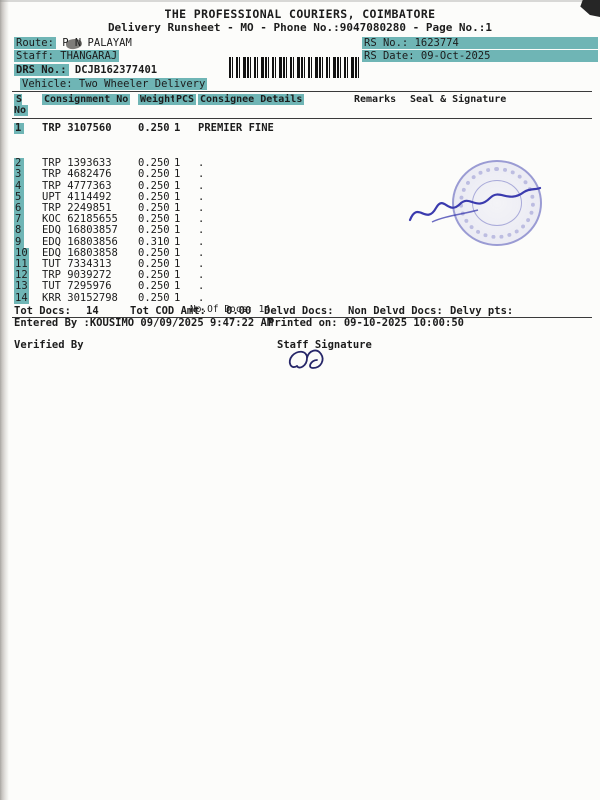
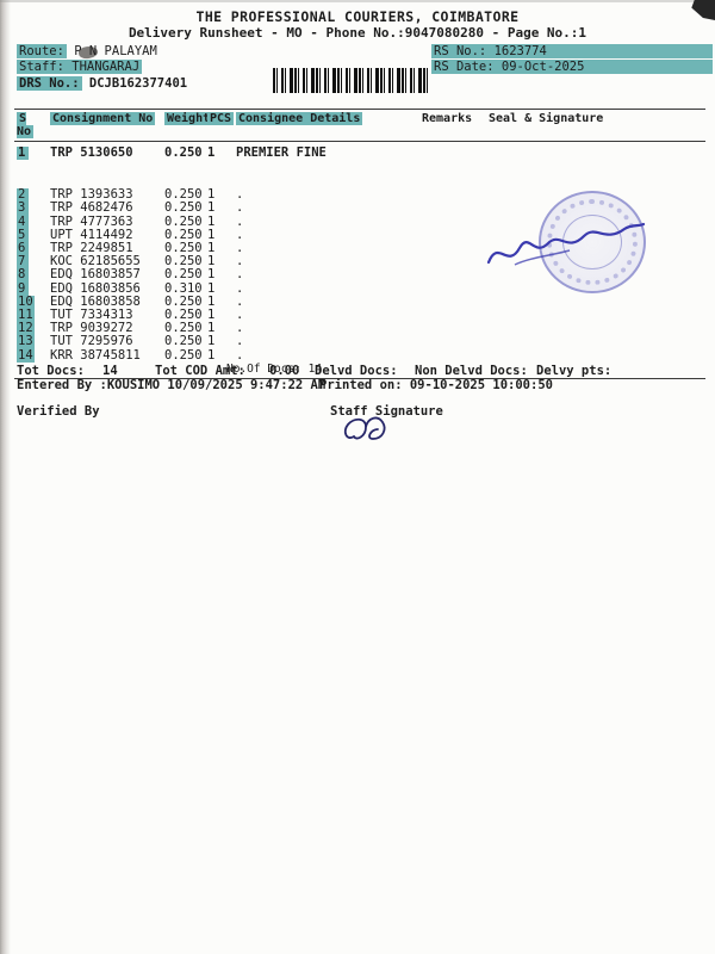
  THE PROFESSIONAL COURIERS, COIMBATORE
  Delivery Runsheet - MO - Phone No.:9047080280 - Page No.:1
  Route: P N PALAYAM
  RS No.: 1623774
  Staff: THANGARAJ
  RS Date: 09-Oct-2025
  DRS No.: DCJB162377401
- Vehicle: Two Wheeler Delivery
  S No
  Consignment No
  Weigh
  PCS
  Consignee Details
  Remarks
  Seal & Signature
  1
- TRP 3107560
+ TRP 5130650
  0.250
  1
  PREMIER FINE
  2
  TRP 1393633
  0.250
  1
  .
  3
  TRP 4682476
  0.250
  1
  .
  4
  TRP 4777363
  0.250
  1
  .
  5
  UPT 4114492
  0.250
  1
  .
  6
  TRP 2249851
  0.250
  1
  .
  7
  KOC 62185655
  0.250
  1
  .
  8
  EDQ 16803857
  0.250
  1
  .
  9
  EDQ 16803856
  0.310
  1
  .
  10
  EDQ 16803858
  0.250
  1
  .
  11
  TUT 7334313
  0.250
  1
  .
  12
  TRP 9039272
  0.250
  1
  .
  13
  TUT 7295976
  0.250
  1
  .
  14
- KRR 30152798
+ KRR 38745811
  0.250
  1
  .
  No.Of Docs: 14
  Tot Docs:
  14
  Tot COD Amt:
  0.00
  Delvd Docs:
  Non Delvd Docs:
  Delvy pts:
- Entered By :KOUSIMO 09/09/2025 9:47:22 AM
+ Entered By :KOUSIMO 10/09/2025 9:47:22 AM
  Printed on: 09-10-2025 10:00:50
  Verified By
  Staff Signature
